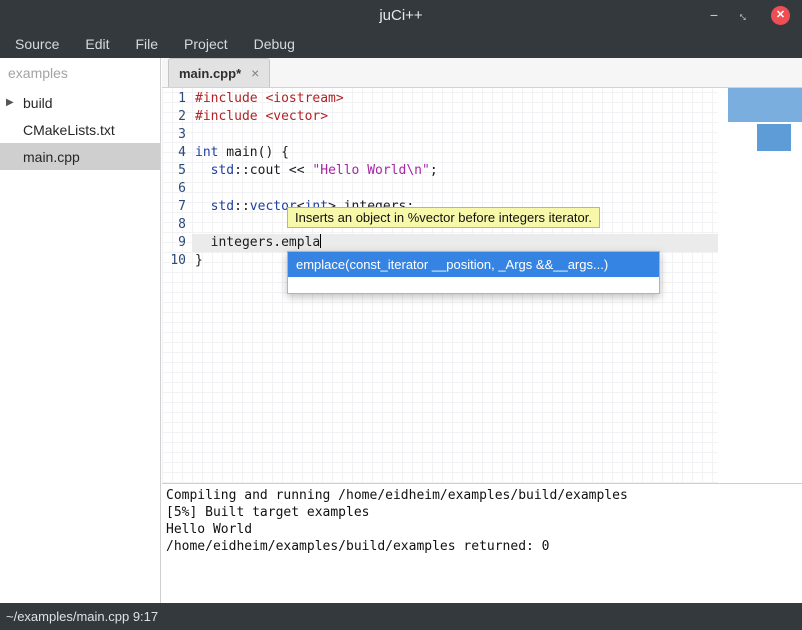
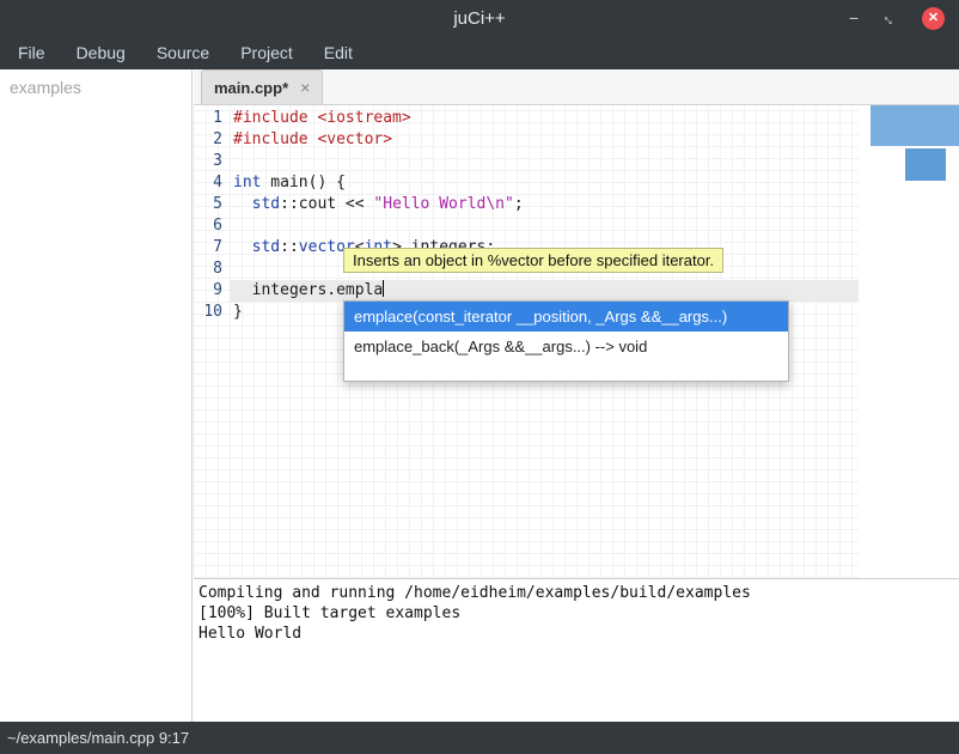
  juCi++
  −
  ✕
- Source
+ File
- Edit
+ Debug
- File
+ Source
  Project
- Debug
+ Edit
  examples
- ▶
- build
- CMakeLists.txt
- main.cpp
  main.cpp*
  ×
  1
  2
  3
  4
  5
  6
  7
  8
  9
  10
  #include <iostream>
  #include <vector>
  int main() {
  std::cout << "Hello World\n";
  integers.empla
  }
- Inserts an object in %vector before integers iterator.
+ Inserts an object in %vector before specified iterator.
  emplace(const_iterator __position, _Args &&__args...)
+ emplace_back(_Args &&__args...) --> void
  Compiling and running /home/eidheim/examples/build/examples
- [5%] Built target examples
+ [100%] Built target examples
  Hello World
- /home/eidheim/examples/build/examples returned: 0
  ~/examples/main.cpp 9:17
